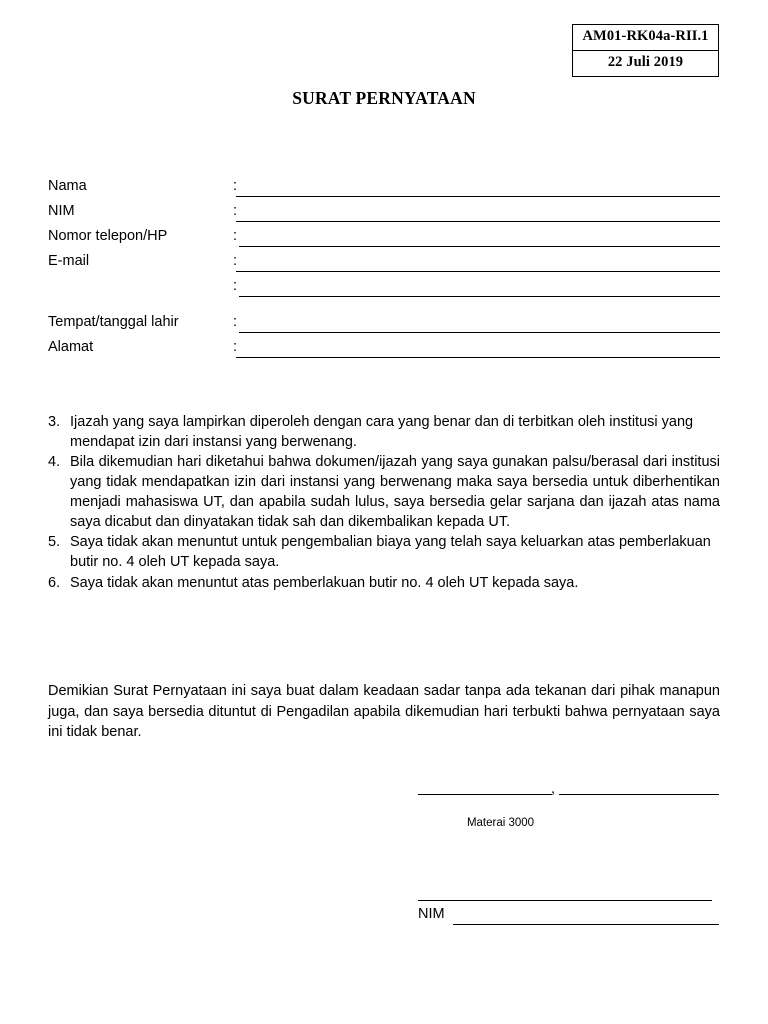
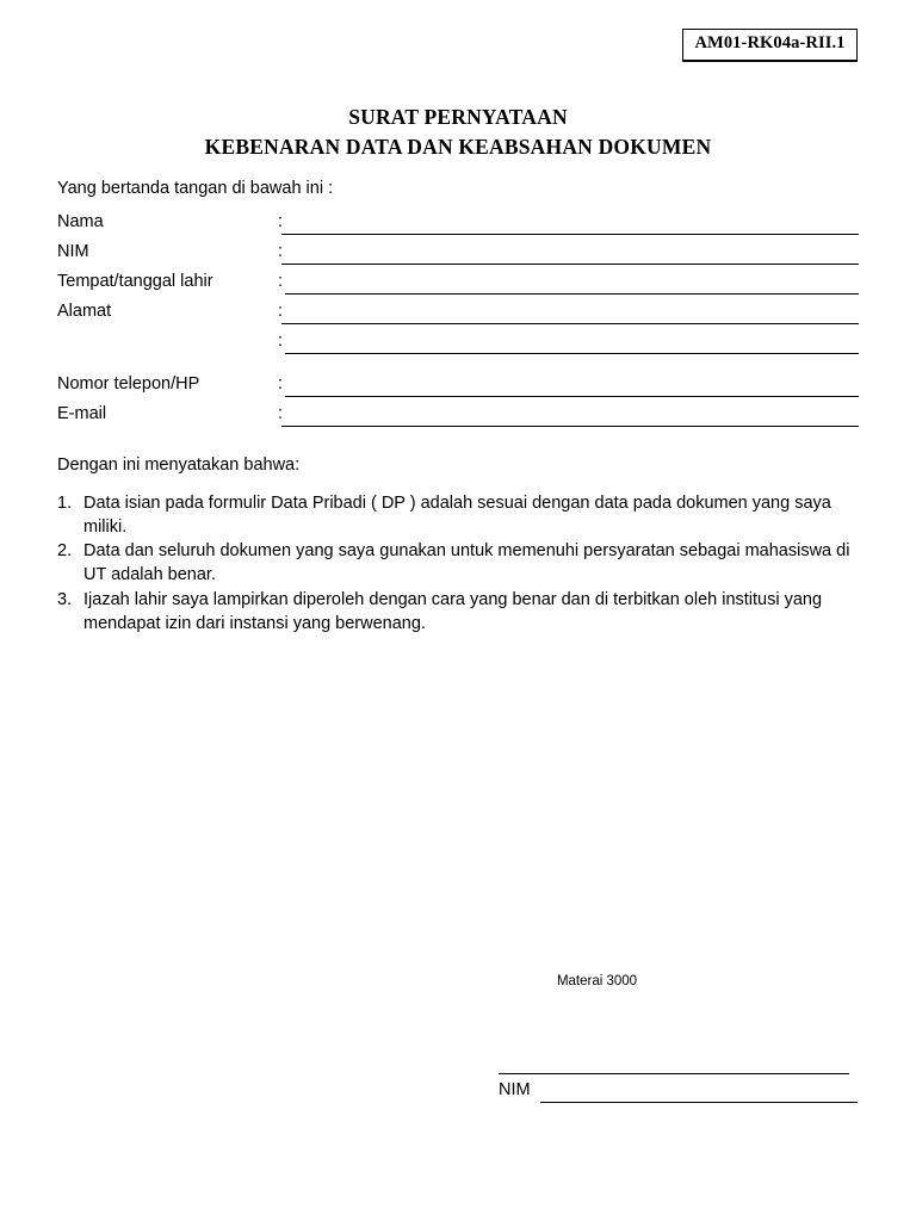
  AM01-RK04a-RII.1
- 22 Juli 2019
  SURAT PERNYATAAN
+ KEBENARAN DATA DAN KEABSAHAN DOKUMEN
+ Yang bertanda tangan di bawah ini :
  Nama
  :
  NIM
  :
- Nomor telepon/HP
+ Tempat/tanggal lahir
  :
- E-mail
+ Alamat
  :
  :
- Tempat/tanggal lahir
+ Nomor telepon/HP
  :
- Alamat
+ E-mail
  :
+ Dengan ini menyatakan bahwa:
+ 1.
+ Data isian pada formulir Data Pribadi ( DP ) adalah sesuai dengan data pada dokumen yang saya miliki.
+ 2.
+ Data dan seluruh dokumen yang saya gunakan untuk memenuhi persyaratan sebagai mahasiswa di UT adalah benar.
  3.
- Ijazah yang saya lampirkan diperoleh dengan cara yang benar dan di terbitkan oleh institusi yang mendapat izin dari instansi yang berwenang.
+ Ijazah lahir saya lampirkan diperoleh dengan cara yang benar dan di terbitkan oleh institusi yang mendapat izin dari instansi yang berwenang.
- 4.
- Bila dikemudian hari diketahui bahwa dokumen/ijazah yang saya gunakan palsu/berasal dari institusi yang tidak mendapatkan izin dari instansi yang berwenang maka saya bersedia untuk diberhentikan menjadi mahasiswa UT, dan apabila sudah lulus, saya bersedia gelar sarjana dan ijazah atas nama saya dicabut dan dinyatakan tidak sah dan dikembalikan kepada UT.
- 5.
- Saya tidak akan menuntut untuk pengembalian biaya yang telah saya keluarkan atas pemberlakuan butir no. 4 oleh UT kepada saya.
- 6.
- Saya tidak akan menuntut atas pemberlakuan butir no. 4 oleh UT kepada saya.
- Demikian Surat Pernyataan ini saya buat dalam keadaan sadar tanpa ada tekanan dari pihak manapun juga, dan saya bersedia dituntut di Pengadilan apabila dikemudian hari terbukti bahwa pernyataan saya ini tidak benar.
- ,
  Materai 3000
  NIM
